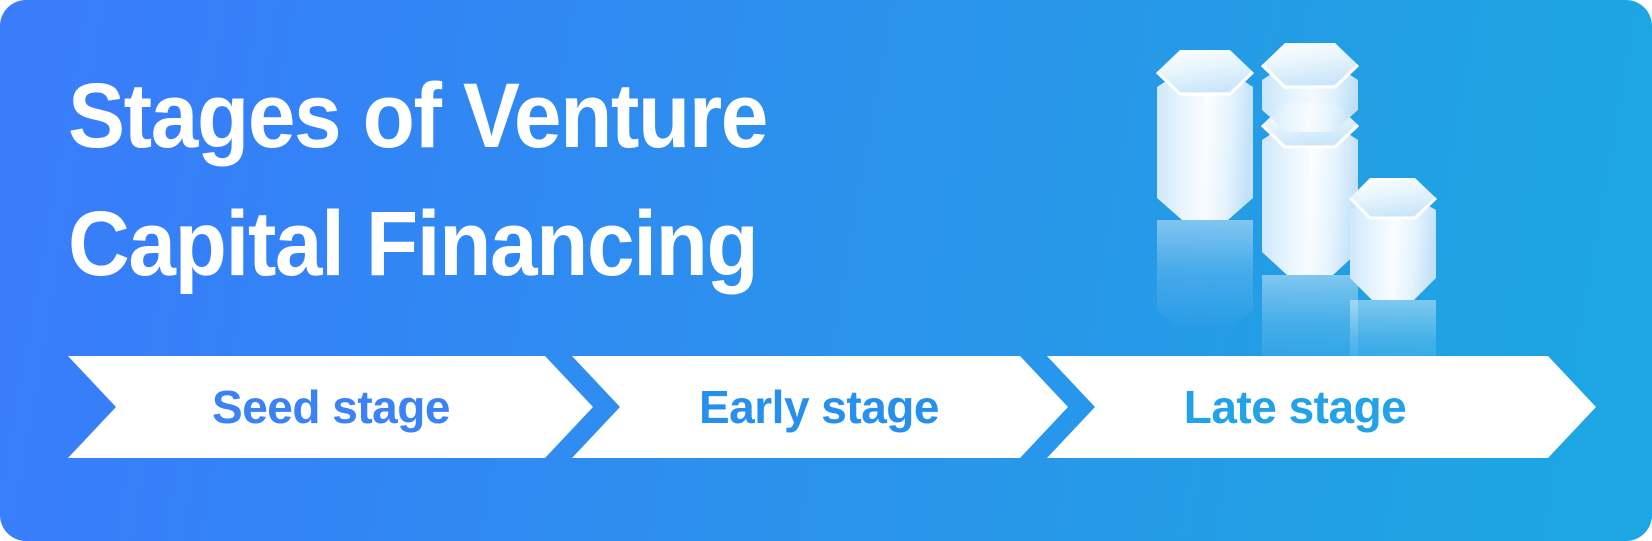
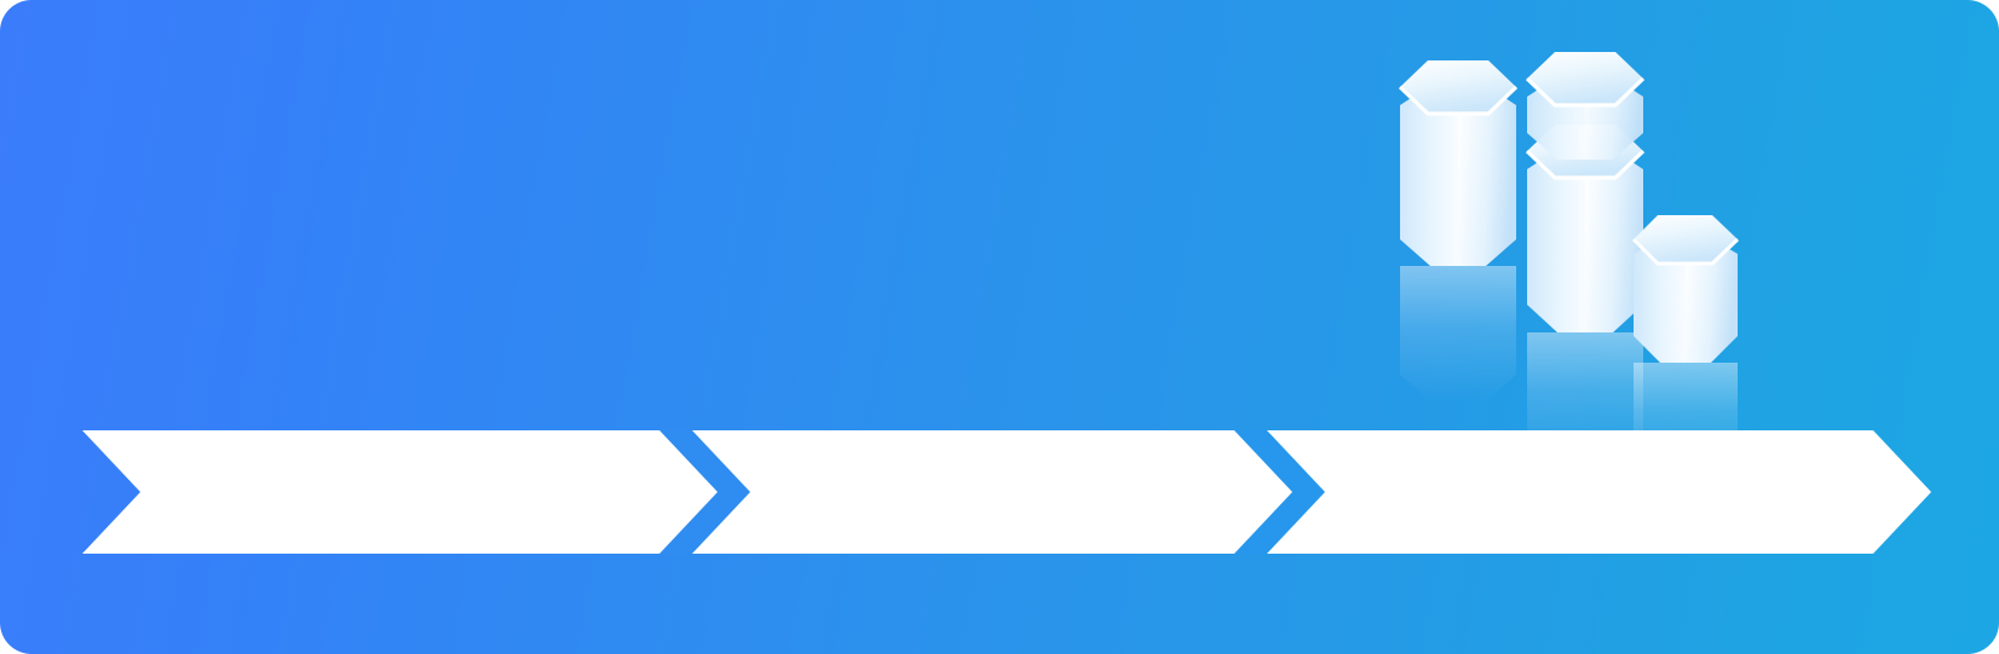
- Stages of Venture
- Capital Financing
- Seed stage
- Early stage
- Late stage
